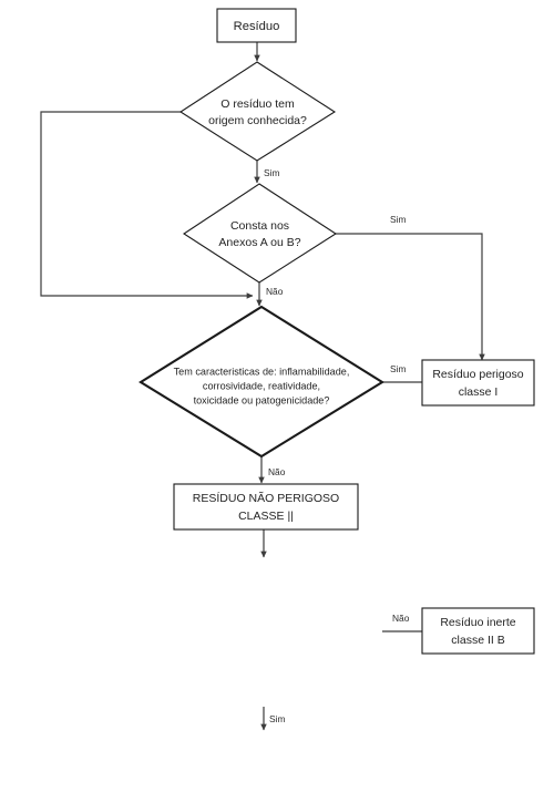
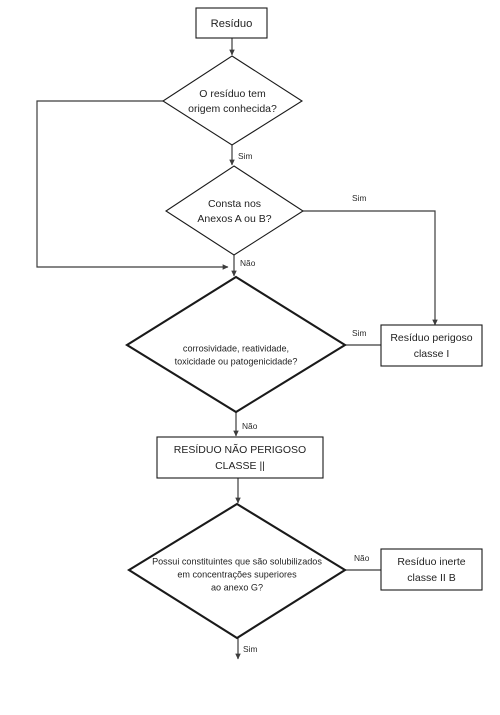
  Sim
  Não
  Sim
  Sim
  Não
  Não
  Sim
  Resíduo
  O resíduo tem
  origem conhecida?
  Consta nos
  Anexos A ou B?
- Tem caracteristicas de: inflamabilidade,
  corrosividade, reatividade,
  toxicidade ou patogenicidade?
  Resíduo perigoso
  classe I
  RESÍDUO NÃO PERIGOSO
  CLASSE ||
+ Possui constituintes que são solubilizados
+ em concentrações superiores
+ ao anexo G?
  Resíduo inerte
  classe II B
